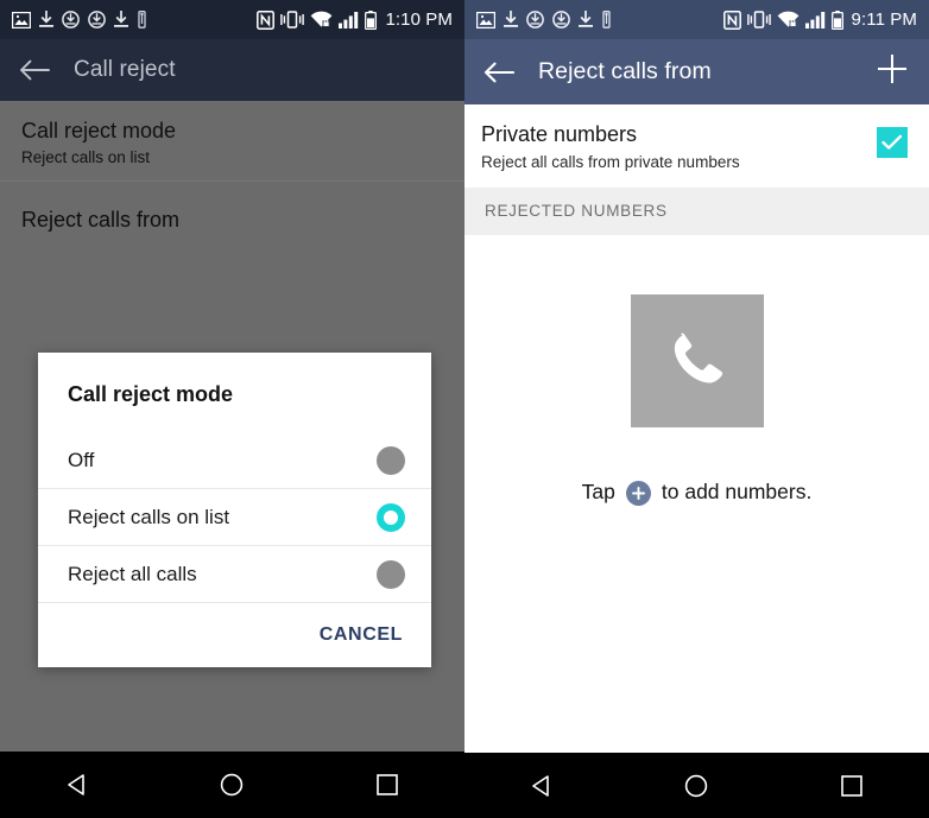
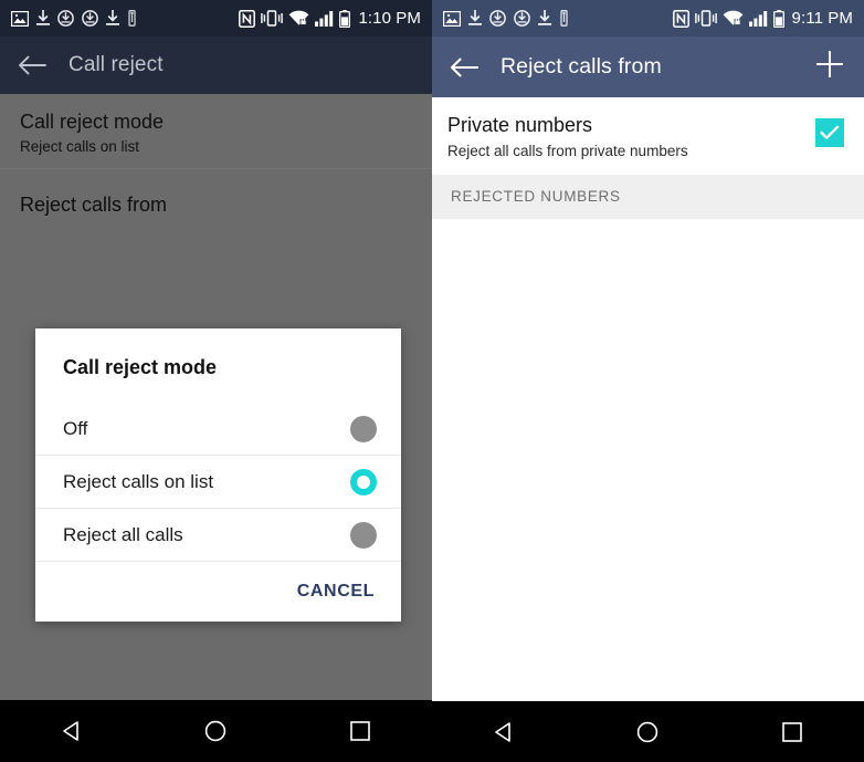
  1:10 PM
  Call reject
  Call reject mode
  Reject calls on list
  Reject calls from
  Call reject mode
  Off
  Reject calls on list
  Reject all calls
  CANCEL
  9:11 PM
  Reject calls from
  Private numbers
  Reject all calls from private numbers
  REJECTED NUMBERS
- Tap
- to add numbers.
